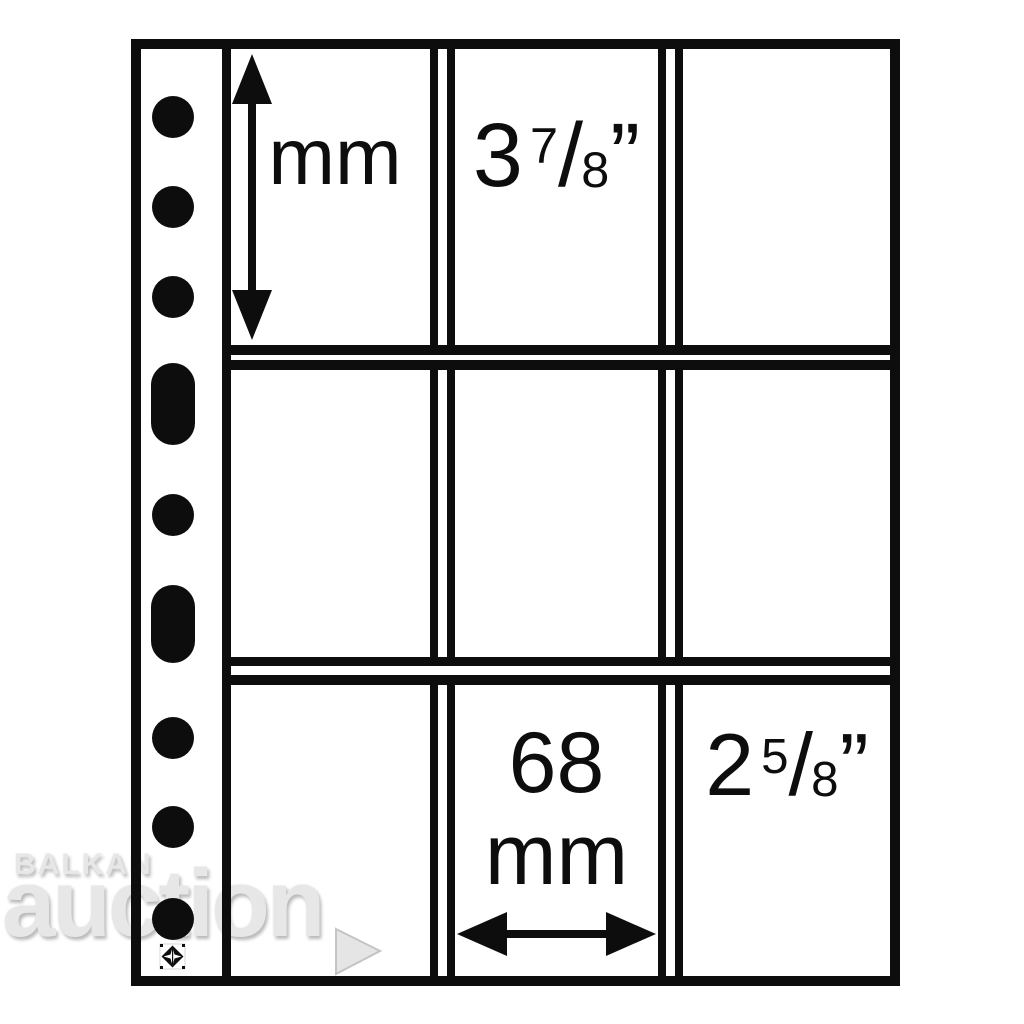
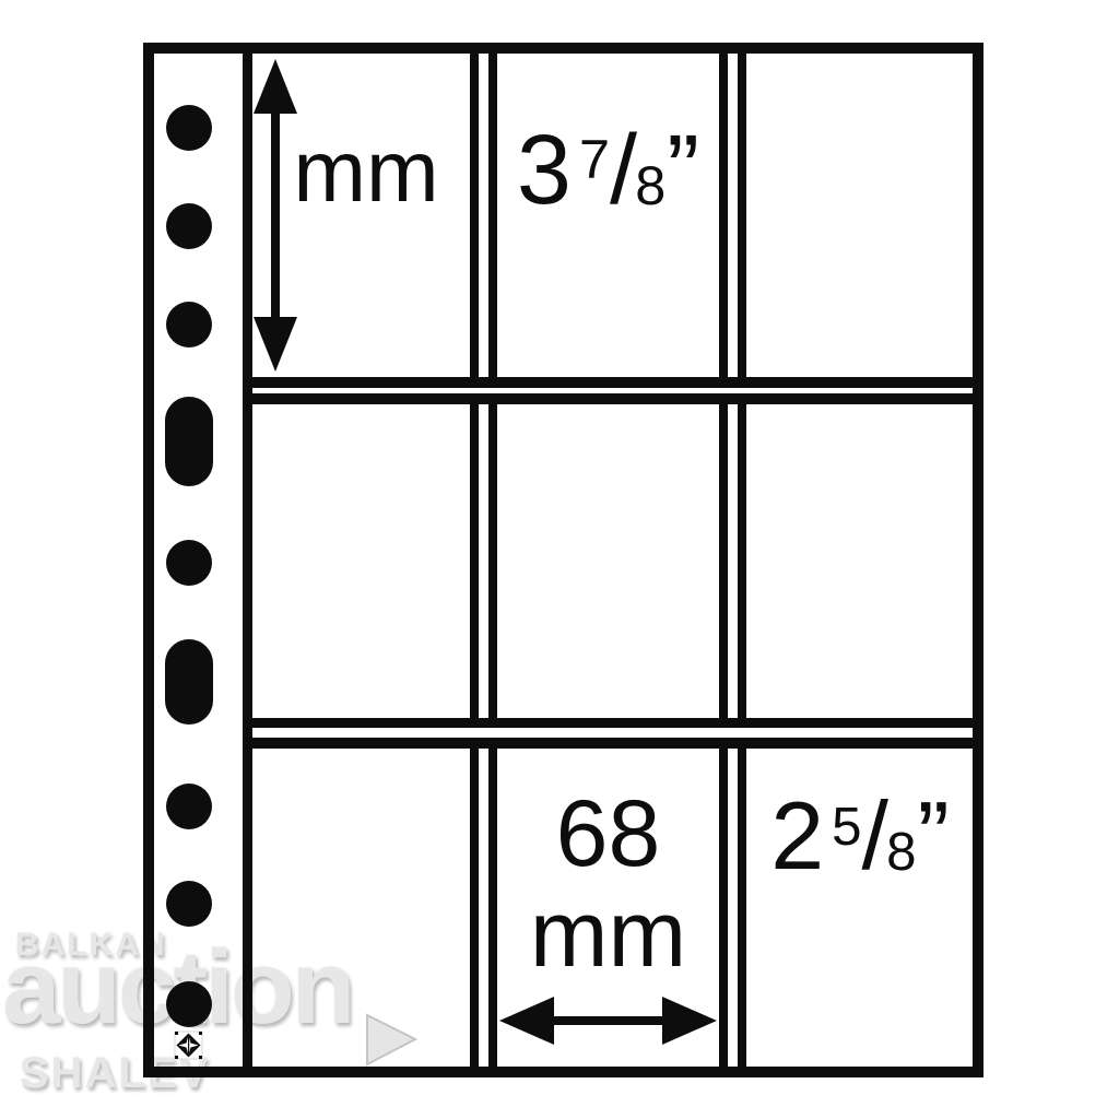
  BALKAN
  aucion
+ SHALEV
  mm
  3 7/8”
  68
  mm
  2 5/8”
